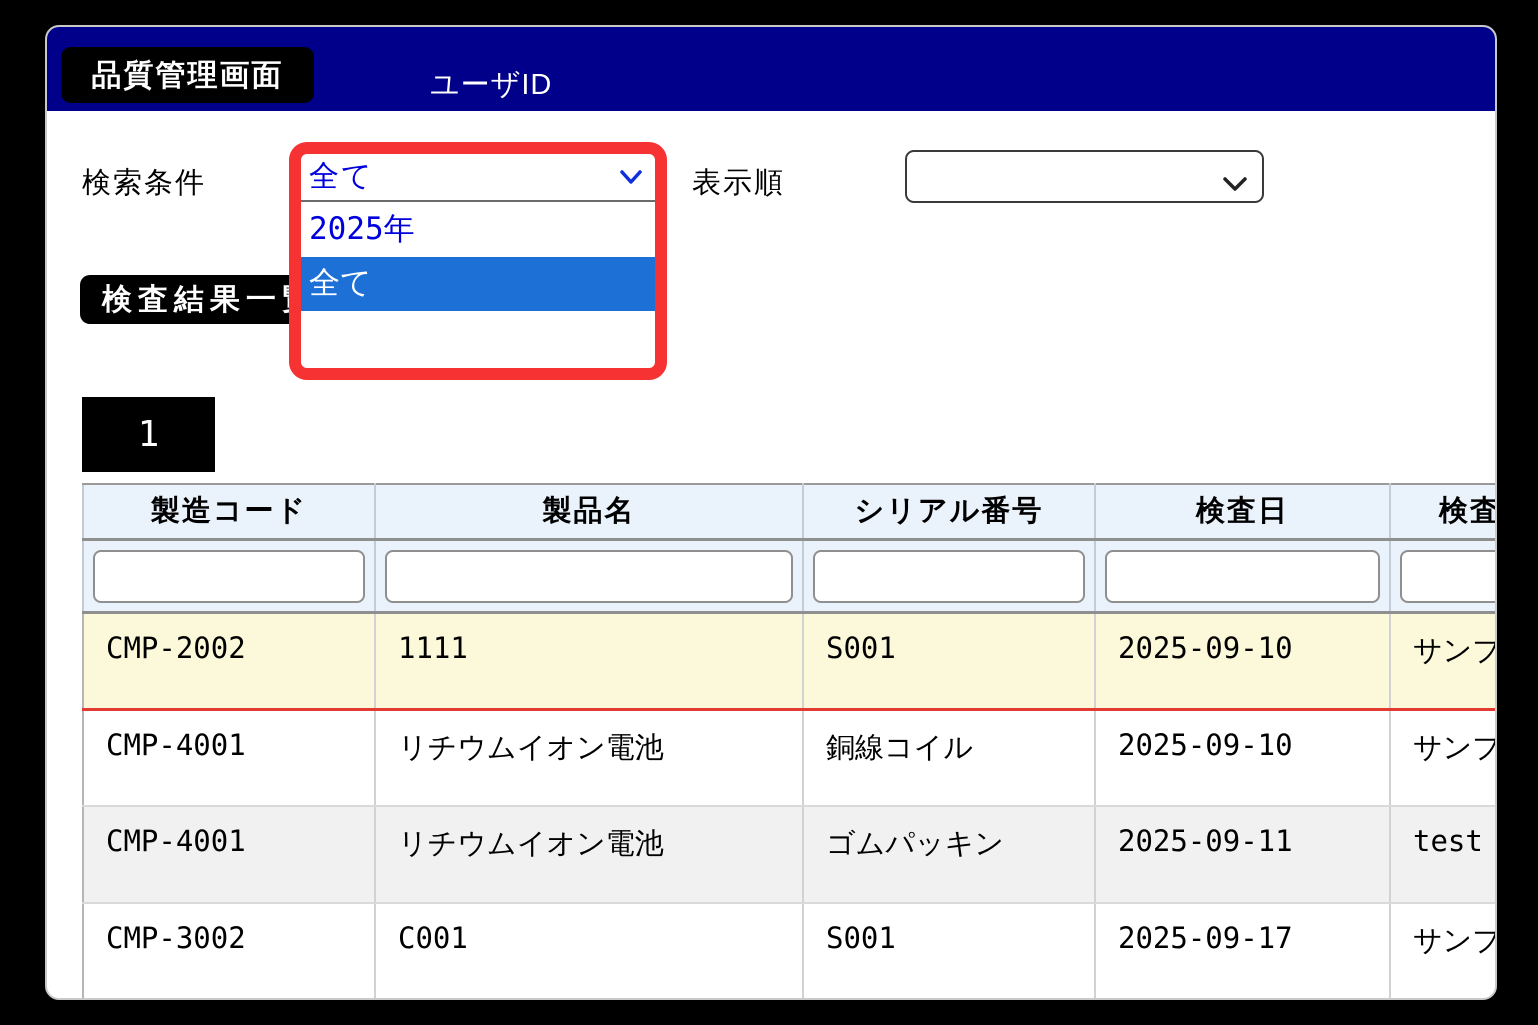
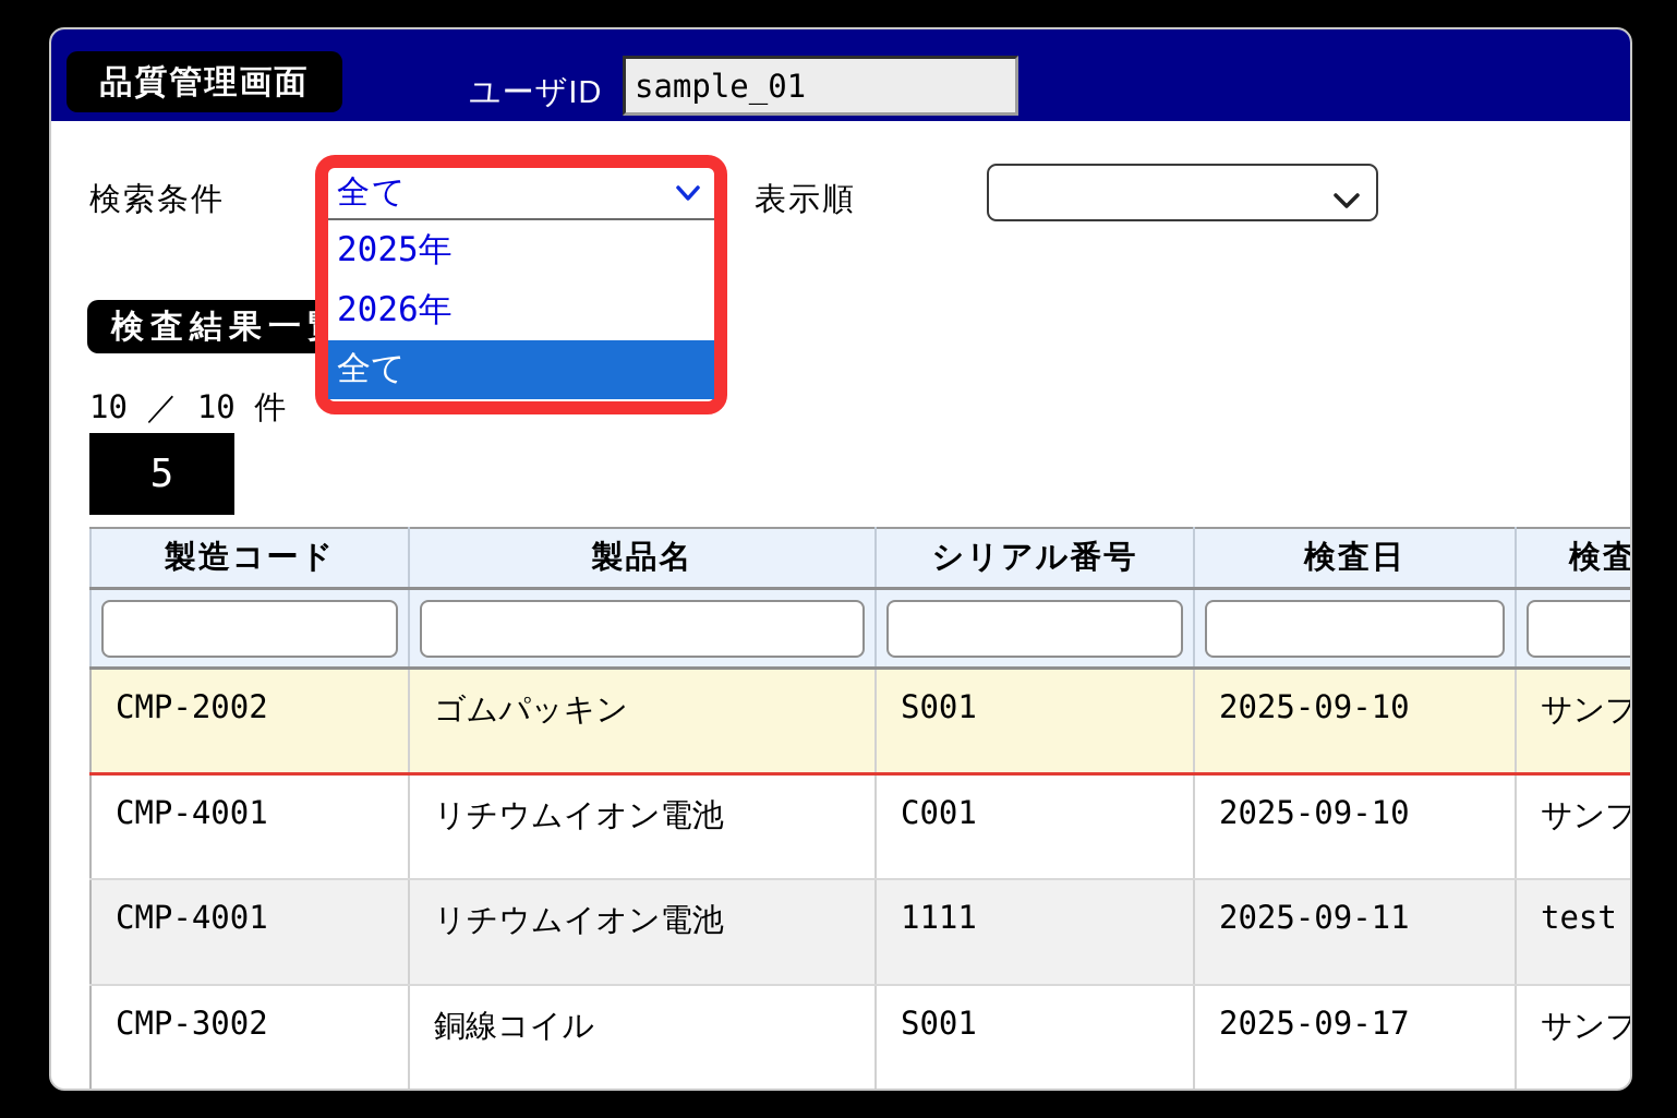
  品質管理画面
  ユーザID
+ sample_01
  検索条件
  表示順
  検査結果一
  全て
  2025年
+ 2026年
  全て
+ 10 ／ 10 件
- 1
+ 5
  製造コード	製品名	シリアル番号	検査日	検査
- CMP-2002	1111	S001	2025-09-10	サンプ
+ CMP-2002	ゴムパッキン	S001	2025-09-10	サンプ
- CMP-4001	リチウムイオン電池	銅線コイル	2025-09-10	サンプ
+ CMP-4001	リチウムイオン電池	C001	2025-09-10	サンプ
- CMP-4001	リチウムイオン電池	ゴムパッキン	2025-09-11	test
+ CMP-4001	リチウムイオン電池	1111	2025-09-11	test
- CMP-3002	C001	S001	2025-09-17	サンプ
+ CMP-3002	銅線コイル	S001	2025-09-17	サンプ
